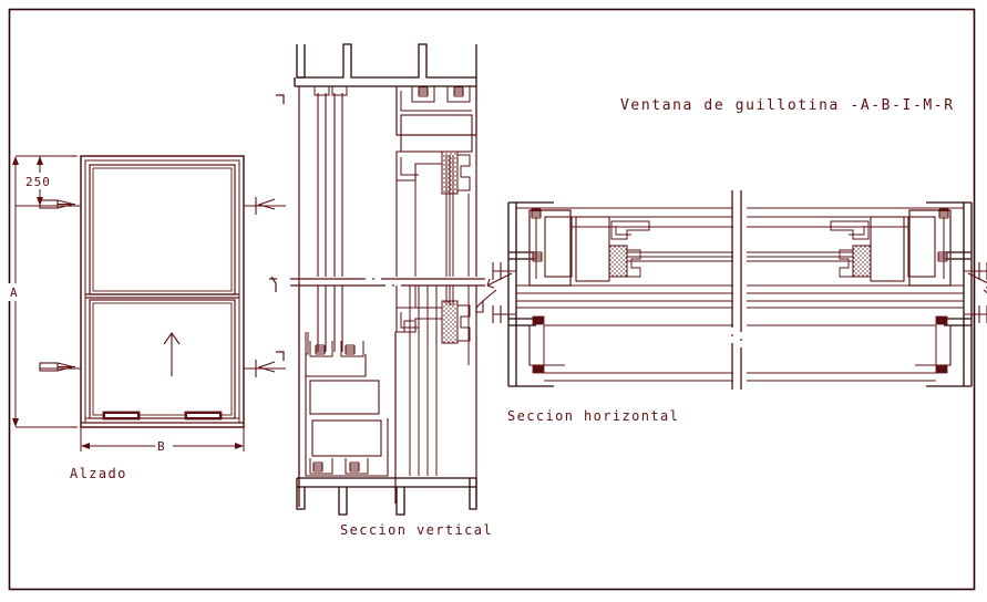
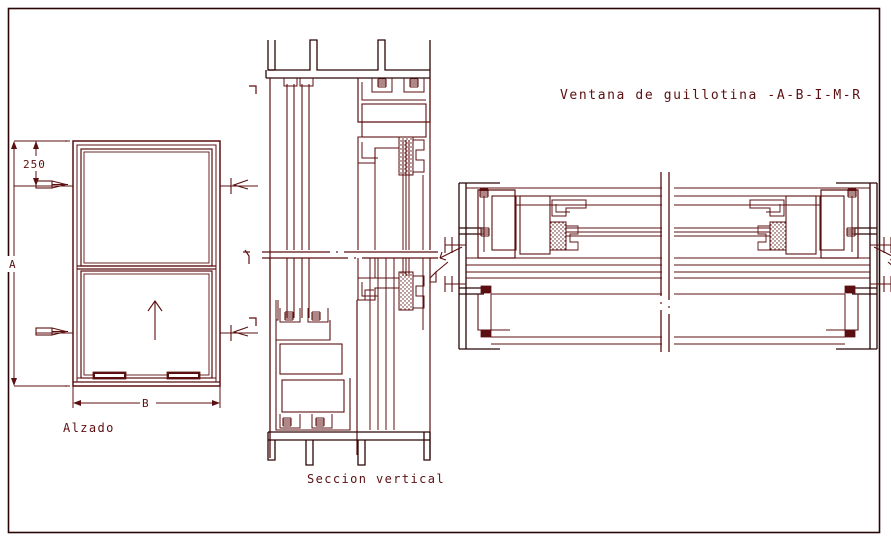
  Ventana de guillotina -A-B-I-M-R
  A
  250
  B
  Alzado
  Seccion vertical
- Seccion horizontal
